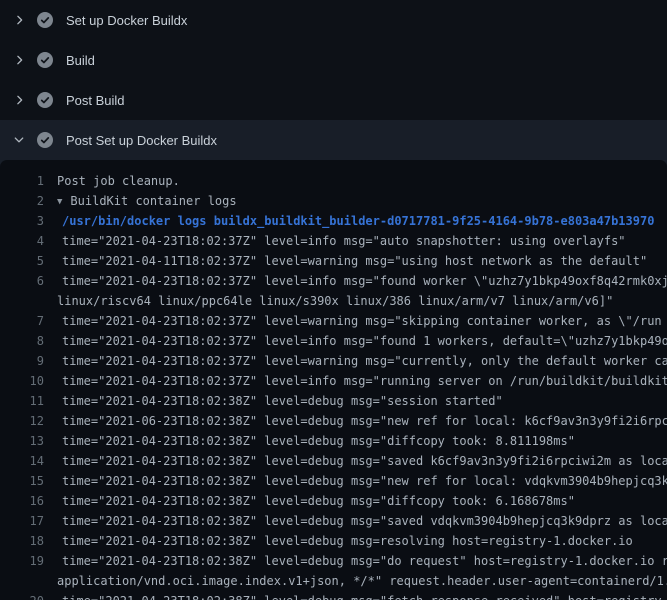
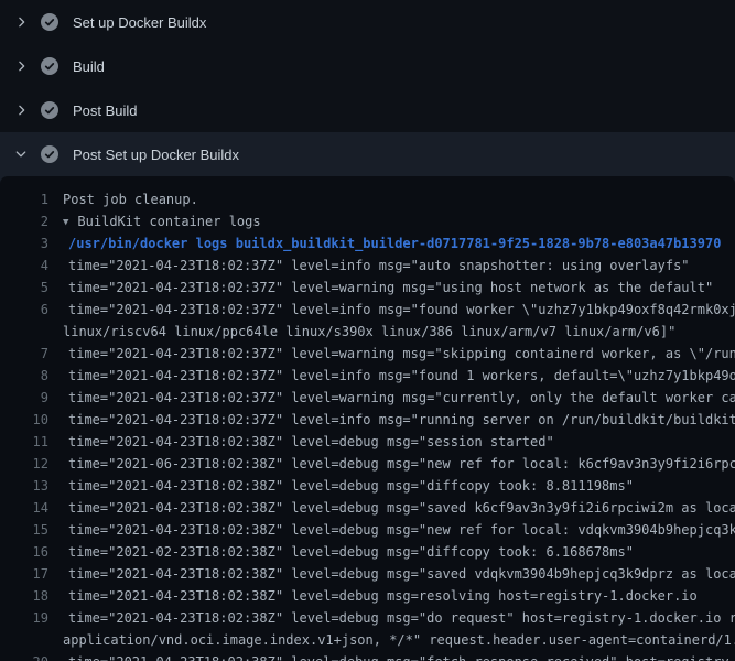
  Set up Docker Buildx
  Build
  Post Build
  Post Set up Docker Buildx
  1
  Post job cleanup.
  2
  ▼ BuildKit container logs
  3
- /usr/bin/docker logs buildx_buildkit_builder-d0717781-9f25-4164-9b78-e803a47b13970
+ /usr/bin/docker logs buildx_buildkit_builder-d0717781-9f25-1828-9b78-e803a47b13970
  4
  time="2021-04-23T18:02:37Z" level=info msg="auto snapshotter: using overlayfs"
  5
- time="2021-04-11T18:02:37Z" level=warning msg="using host network as the default"
+ time="2021-04-23T18:02:37Z" level=warning msg="using host network as the default"
  6
  time="2021-04-23T18:02:37Z" level=info msg="found worker \"uzhz7y1bkp49oxf8q42rmk0xj
  linux/riscv64 linux/ppc64le linux/s390x linux/386 linux/arm/v7 linux/arm/v6]"
  7
- time="2021-04-23T18:02:37Z" level=warning msg="skipping container worker, as \"/run
+ time="2021-04-23T18:02:37Z" level=warning msg="skipping containerd worker, as \"/run
  8
  time="2021-04-23T18:02:37Z" level=info msg="found 1 workers, default=\"uzhz7y1bkp49o
  9
  time="2021-04-23T18:02:37Z" level=warning msg="currently, only the default worker ca
  10
  time="2021-04-23T18:02:37Z" level=info msg="running server on /run/buildkit/buildkit
  11
  time="2021-04-23T18:02:38Z" level=debug msg="session started"
  12
  time="2021-06-23T18:02:38Z" level=debug msg="new ref for local: k6cf9av3n3y9fi2i6rpc
  13
  time="2021-04-23T18:02:38Z" level=debug msg="diffcopy took: 8.811198ms"
  14
  time="2021-04-23T18:02:38Z" level=debug msg="saved k6cf9av3n3y9fi2i6rpciwi2m as loca
  15
  time="2021-04-23T18:02:38Z" level=debug msg="new ref for local: vdqkvm3904b9hepjcq3k
  16
- time="2021-04-23T18:02:38Z" level=debug msg="diffcopy took: 6.168678ms"
+ time="2021-02-23T18:02:38Z" level=debug msg="diffcopy took: 6.168678ms"
  17
  time="2021-04-23T18:02:38Z" level=debug msg="saved vdqkvm3904b9hepjcq3k9dprz as loca
  18
  time="2021-04-23T18:02:38Z" level=debug msg=resolving host=registry-1.docker.io
  19
  time="2021-04-23T18:02:38Z" level=debug msg="do request" host=registry-1.docker.io r
  application/vnd.oci.image.index.v1+json, */*" request.header.user-agent=containerd/1
